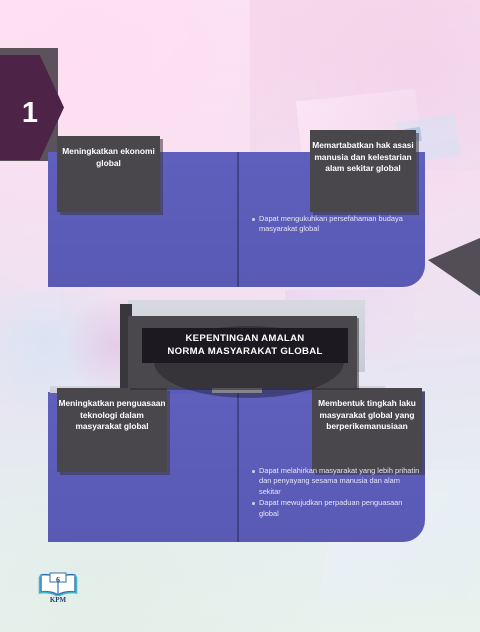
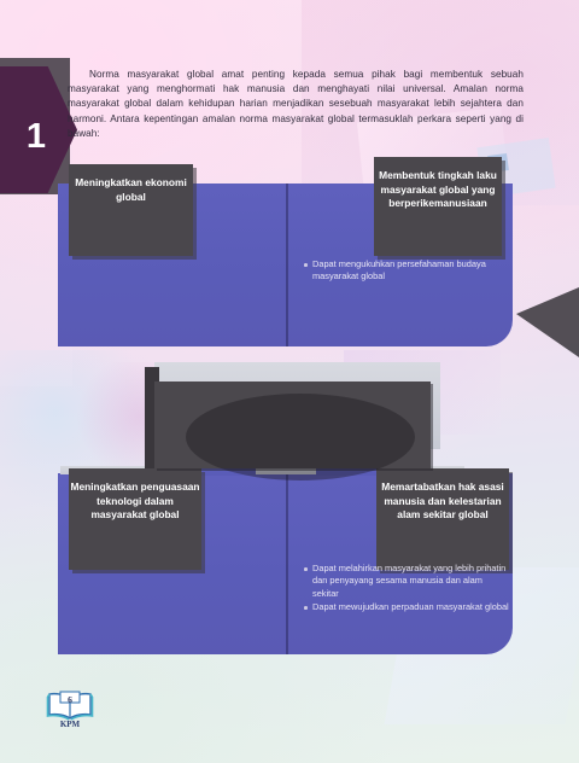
  1
+ Norma masyarakat global amat penting kepada semua pihak bagi membentuk sebuah masyarakat yang menghormati hak manusia dan menghayati nilai universal. Amalan norma masyarakat global dalam kehidupan harian menjadikan sesebuah masyarakat lebih sejahtera dan harmoni. Antara kepentingan amalan norma masyarakat global termasuklah perkara seperti yang di bawah:
  Meningkatkan ekonomi global
- Memartabatkan hak asasi manusia dan kelestarian alam sekitar global
+ Membentuk tingkah laku masyarakat global yang berperikemanusiaan
  Meningkatkan penguasaan teknologi dalam masyarakat global
- Membentuk tingkah laku masyarakat global yang berperikemanusiaan
+ Memartabatkan hak asasi manusia dan kelestarian alam sekitar global
  Dapat mengukuhkan persefahaman budaya masyarakat global
  Dapat melahirkan masyarakat yang lebih prihatin dan penyayang sesama manusia dan alam sekitar
- Dapat mewujudkan perpaduan penguasaan global
+ Dapat mewujudkan perpaduan masyarakat global
- KEPENTINGAN AMALAN
- NORMA MASYARAKAT GLOBAL
  6
  KPM
